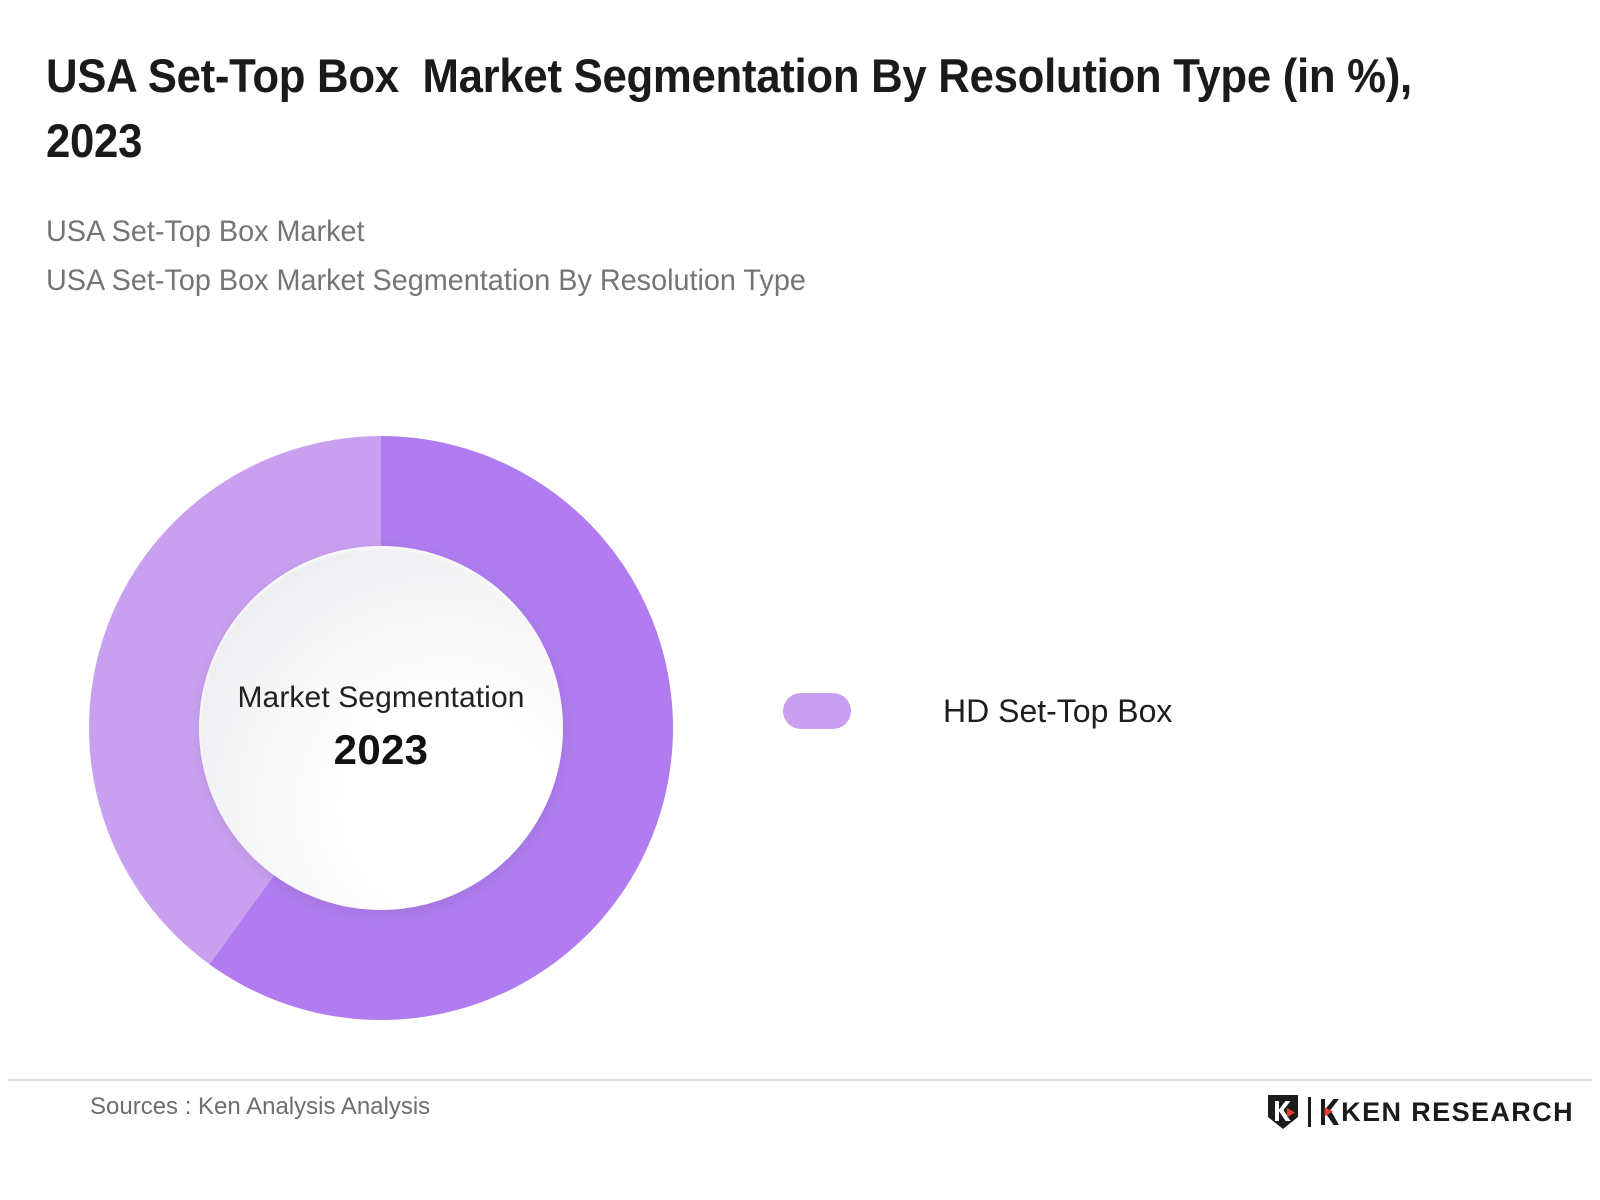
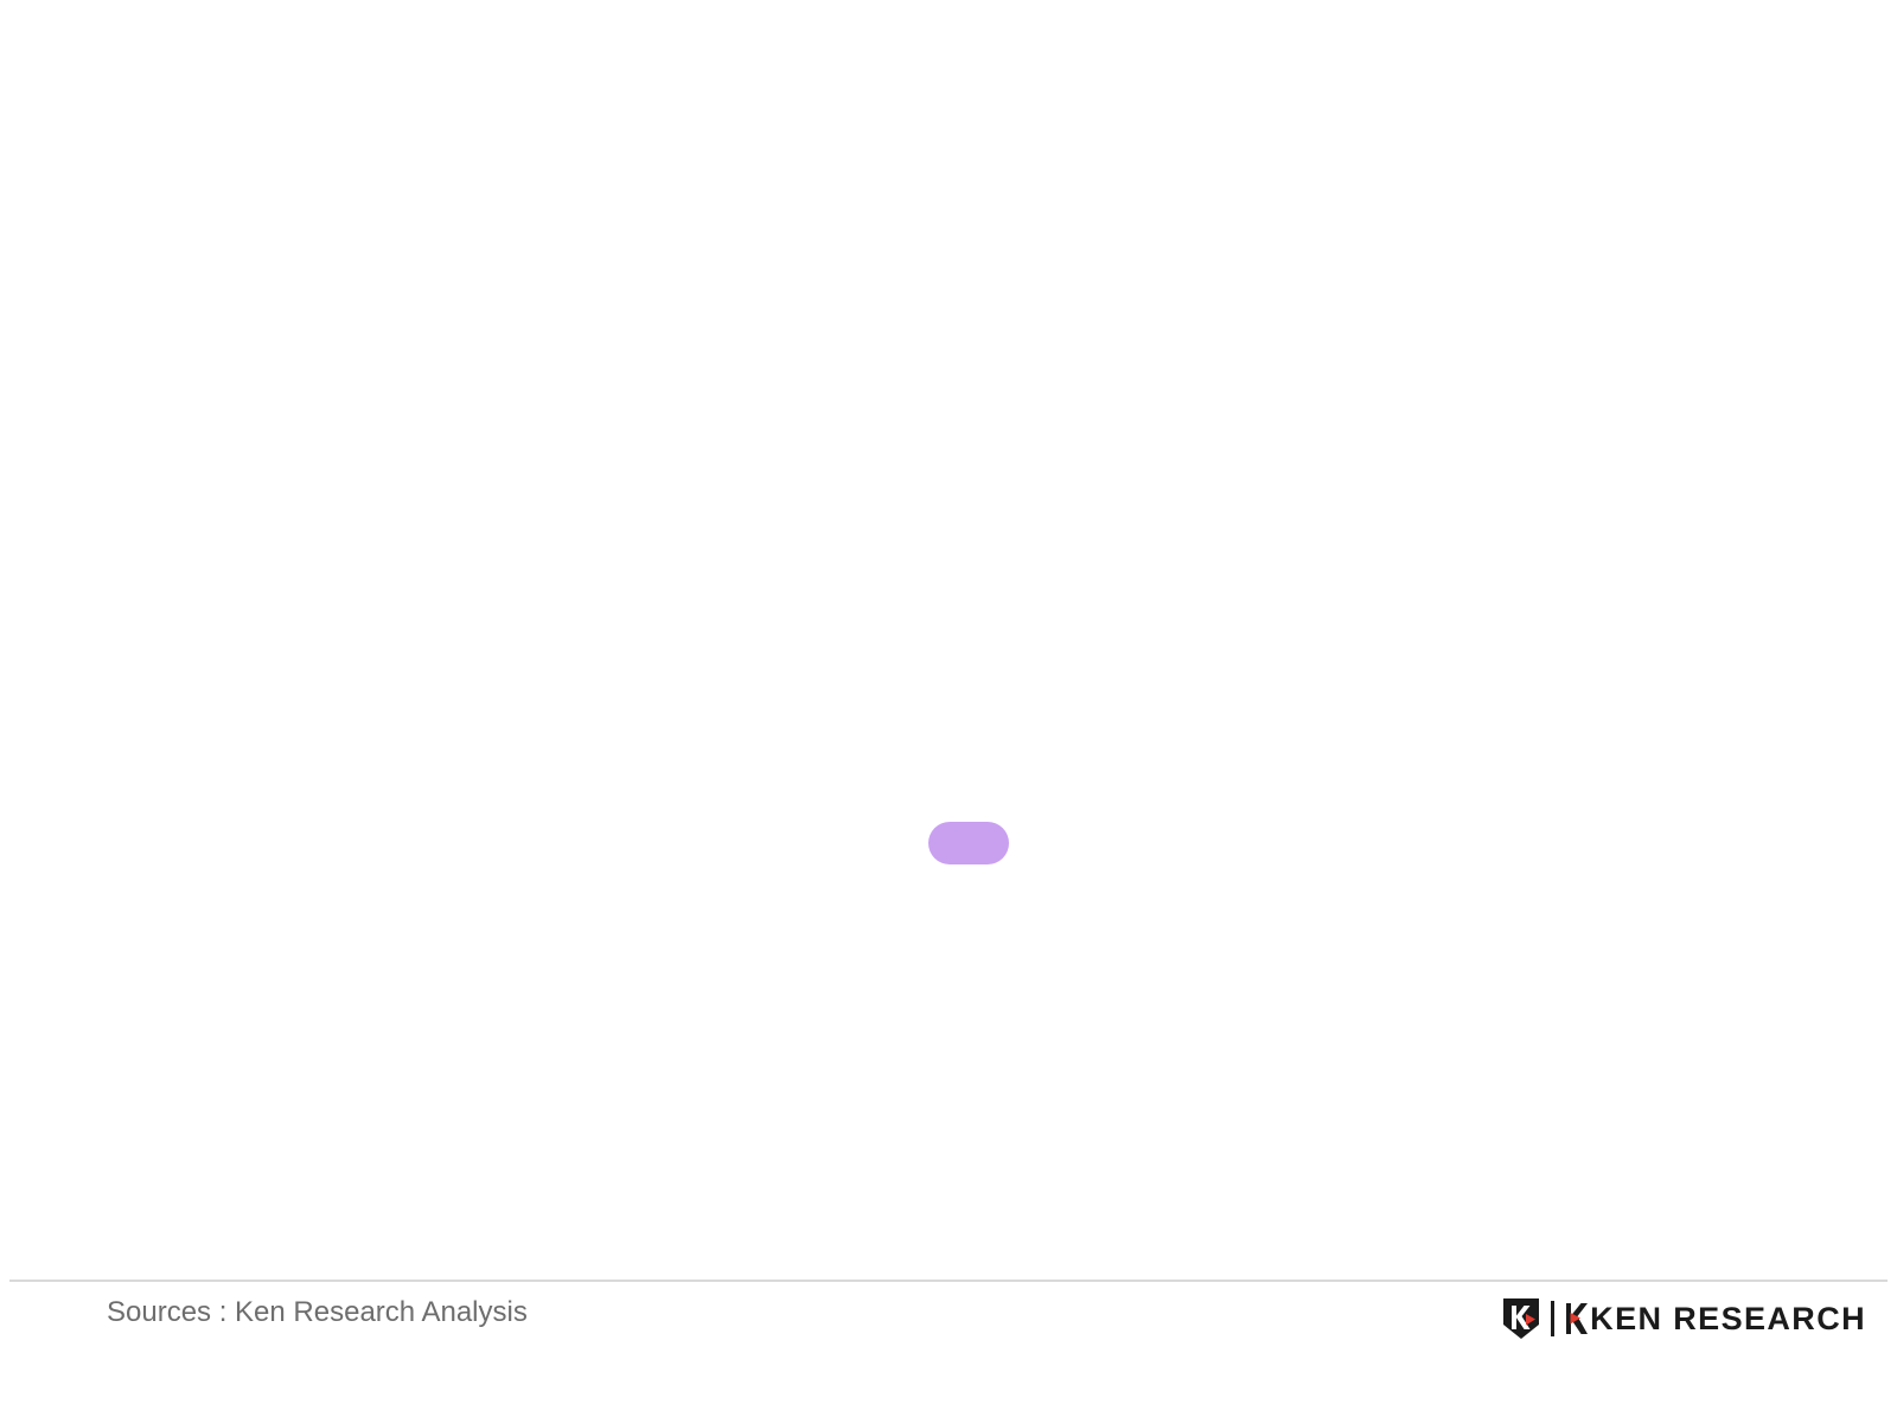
- USA Set-Top Box Market Segmentation By Resolution Type (in %), 2023
- USA Set-Top Box Market
- USA Set-Top Box Market Segmentation By Resolution Type
- Market Segmentation
- 2023
- HD Set-Top Box
- Sources : Ken Analysis Analysis
+ Sources : Ken Research Analysis
  KEN RESEARCH
